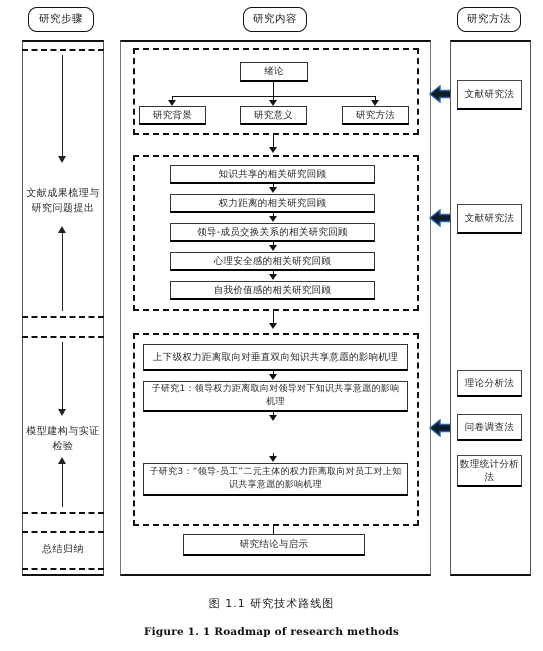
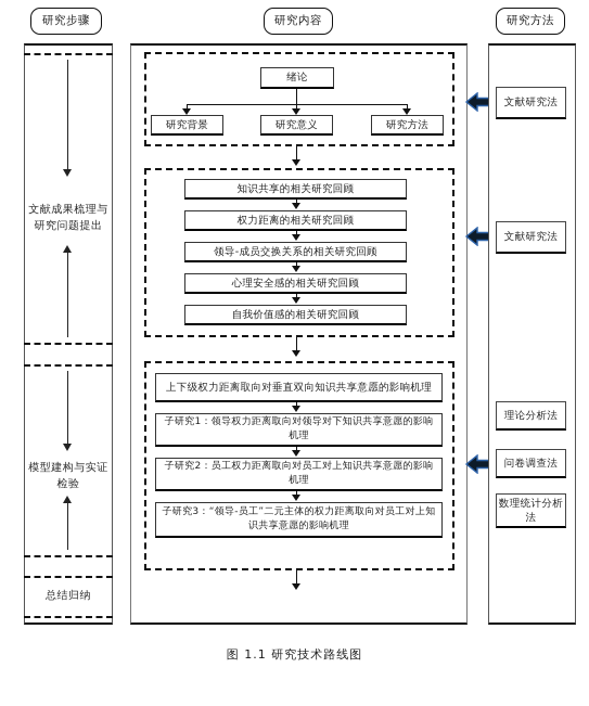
  研究步骤
  研究内容
  研究方法
  文献成果梳理与研究问题提出
  模型建构与实证检验
  总结归纳
  绪论
  研究背景
  研究意义
  研究方法
  知识共享的相关研究回顾
  权力距离的相关研究回顾
  领导-成员交换关系的相关研究回顾
  心理安全感的相关研究回顾
  自我价值感的相关研究回顾
  上下级权力距离取向对垂直双向知识共享意愿的影响机理
  子研究1：领导权力距离取向对领导对下知识共享意愿的影响机理
+ 子研究2：员工权力距离取向对员工对上知识共享意愿的影响机理
  子研究3：“领导-员工”二元主体的权力距离取向对员工对上知识共享意愿的影响机理
- 研究结论与启示
  文献研究法
  文献研究法
  理论分析法
  问卷调查法
  数理统计分析法
  图 1.1 研究技术路线图
- Figure 1. 1 Roadmap of research methods
